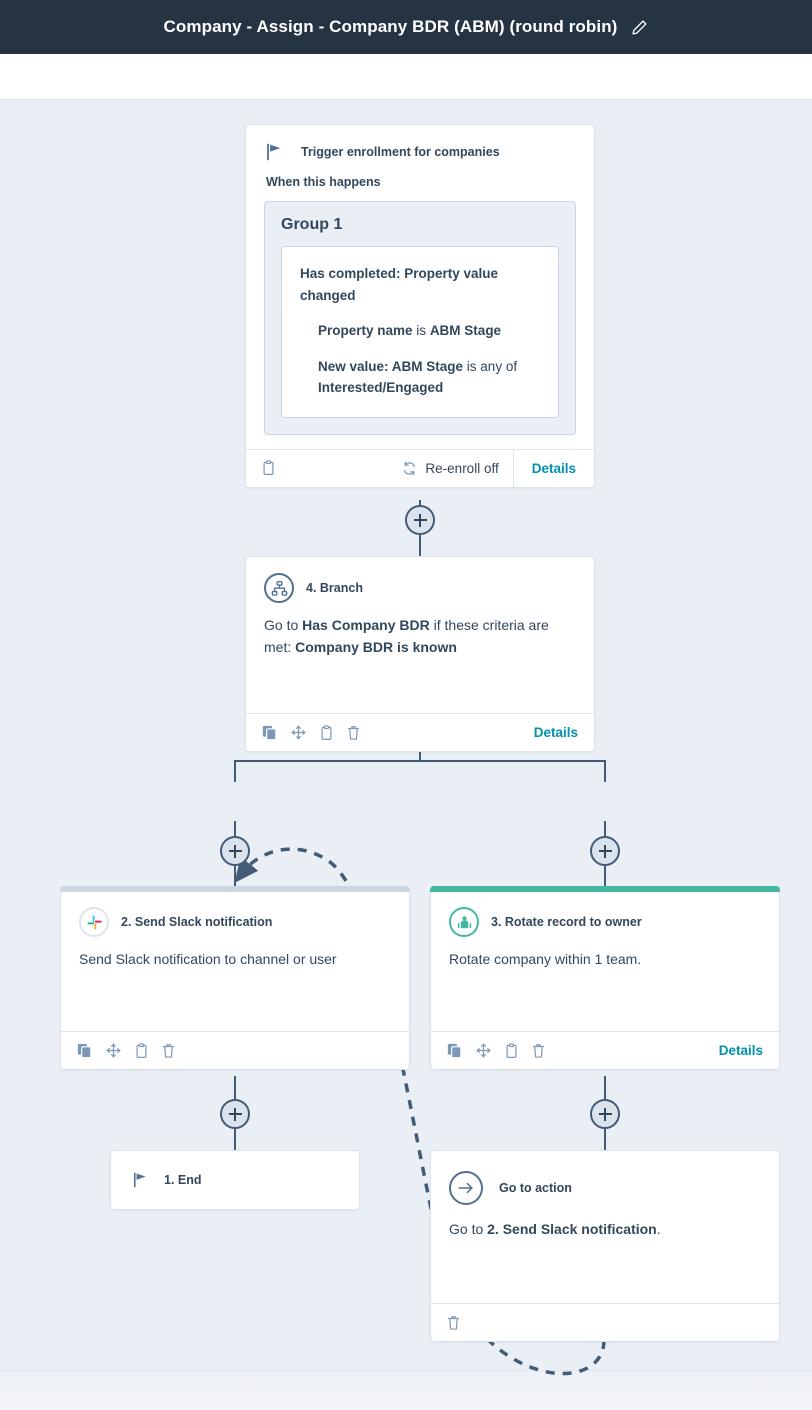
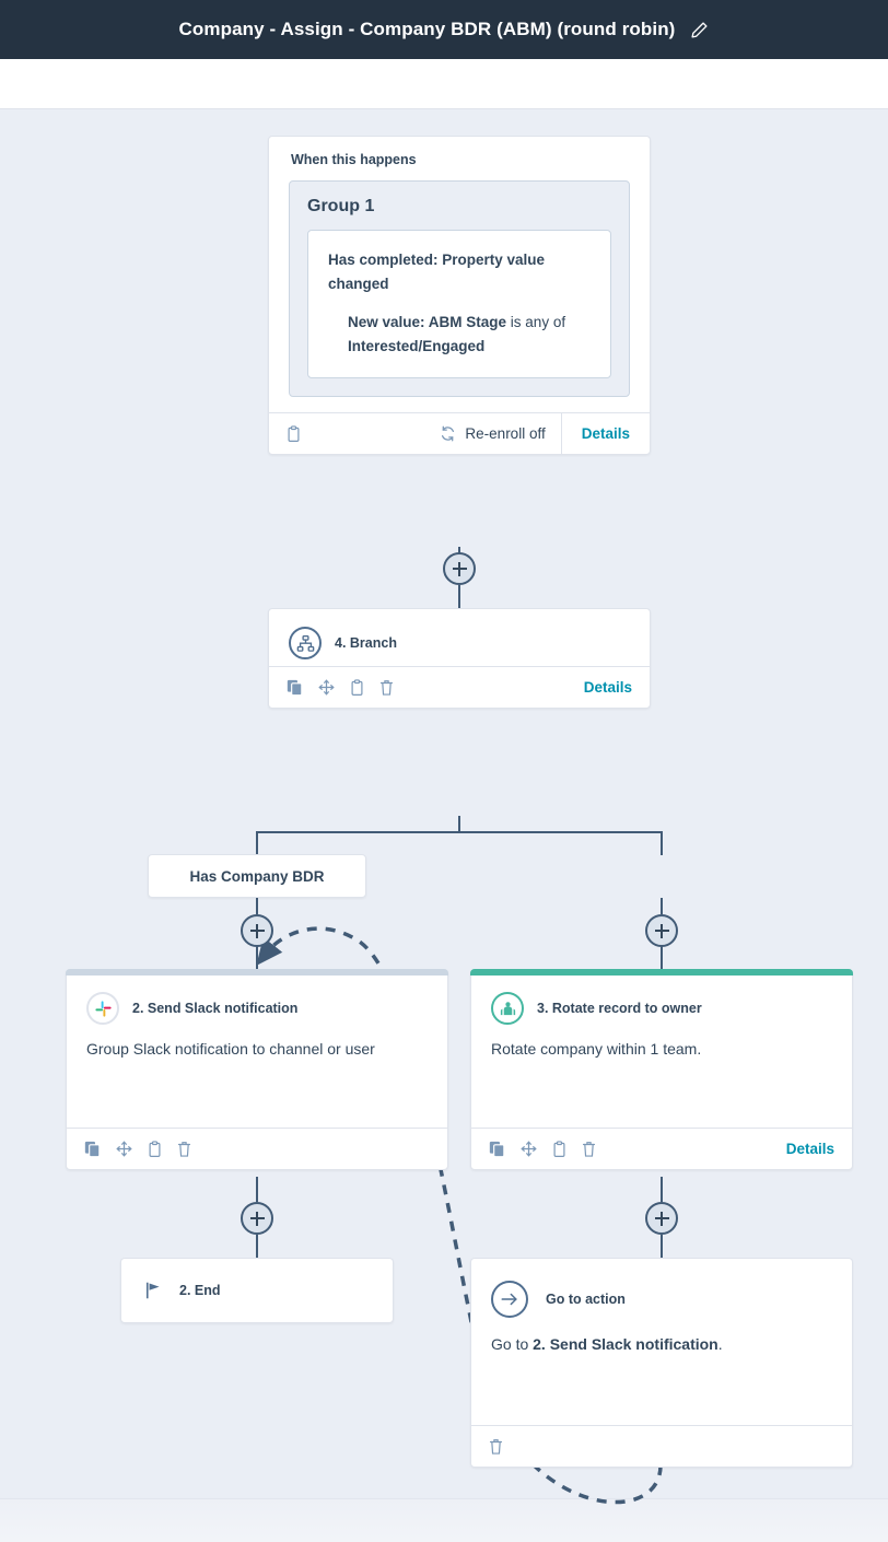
  Company - Assign - Company BDR (ABM) (round robin)
- Trigger enrollment for companies
  When this happens
  Group 1
  Has completed: Property value changed
- Property name is ABM Stage
  New value: ABM Stage is any of Interested/Engaged
  Re-enroll off
  Details
  4. Branch
- Go to Has Company BDR if these criteria are met: Company BDR is known
  Details
+ Has Company BDR
  2. Send Slack notification
- Send Slack notification to channel or user
+ Group Slack notification to channel or user
  3. Rotate record to owner
  Rotate company within 1 team.
  Details
- 1. End
+ 2. End
  Go to action
  Go to 2. Send Slack notification.
